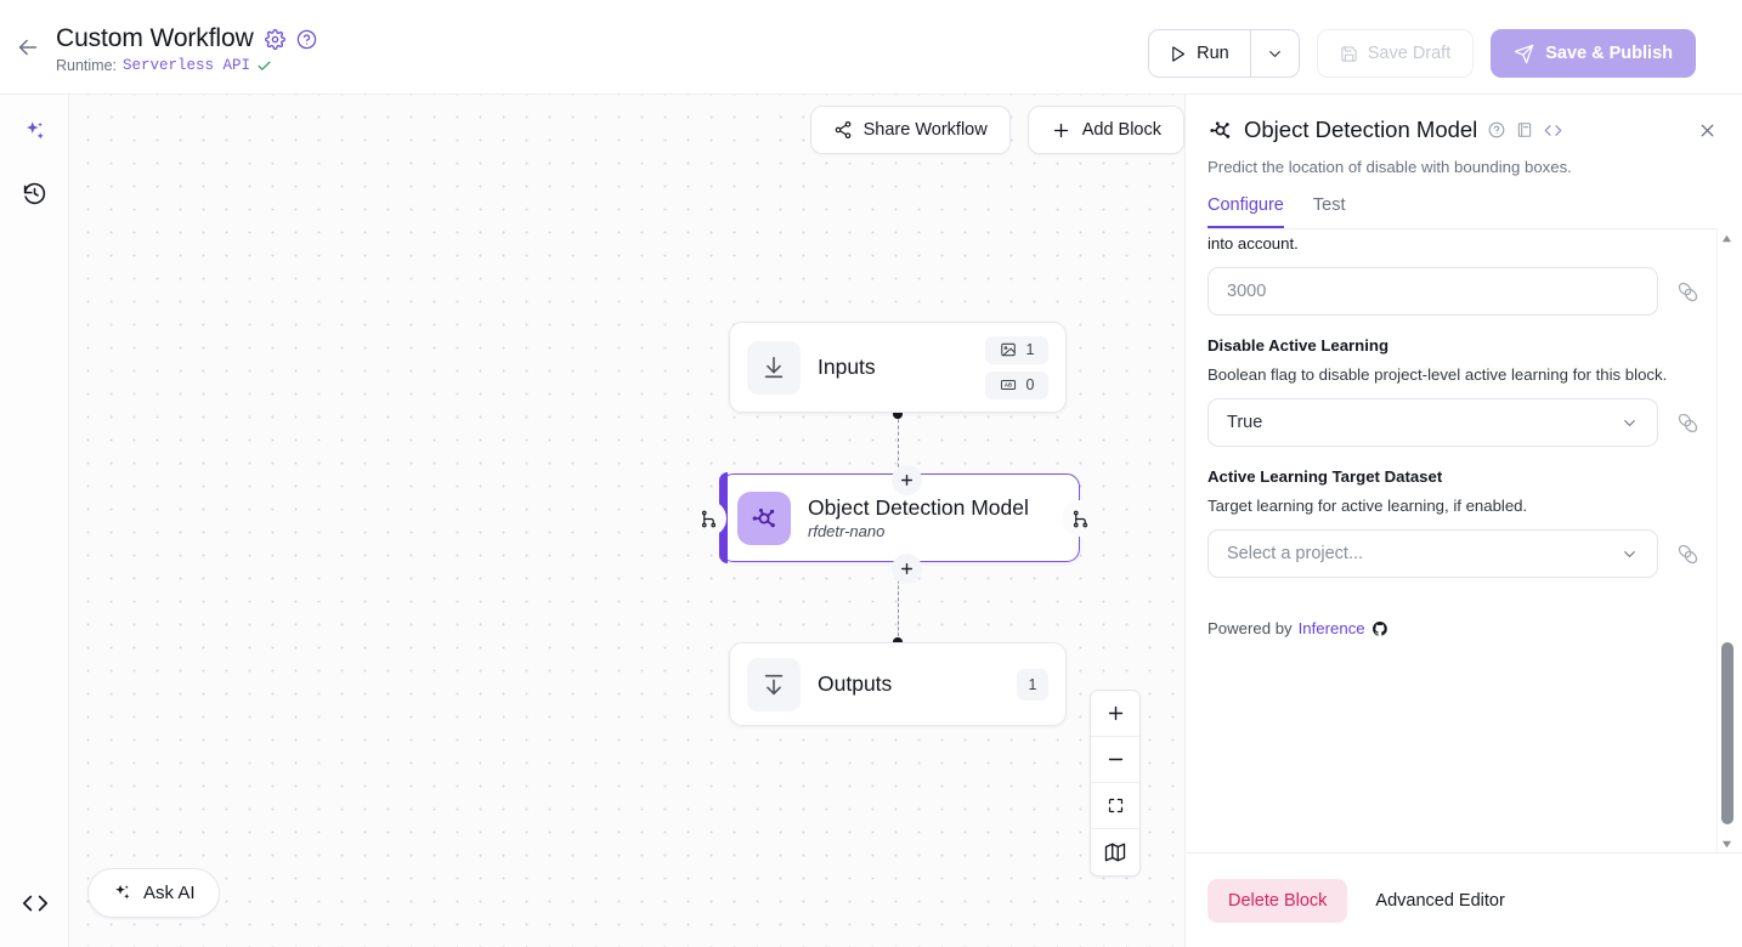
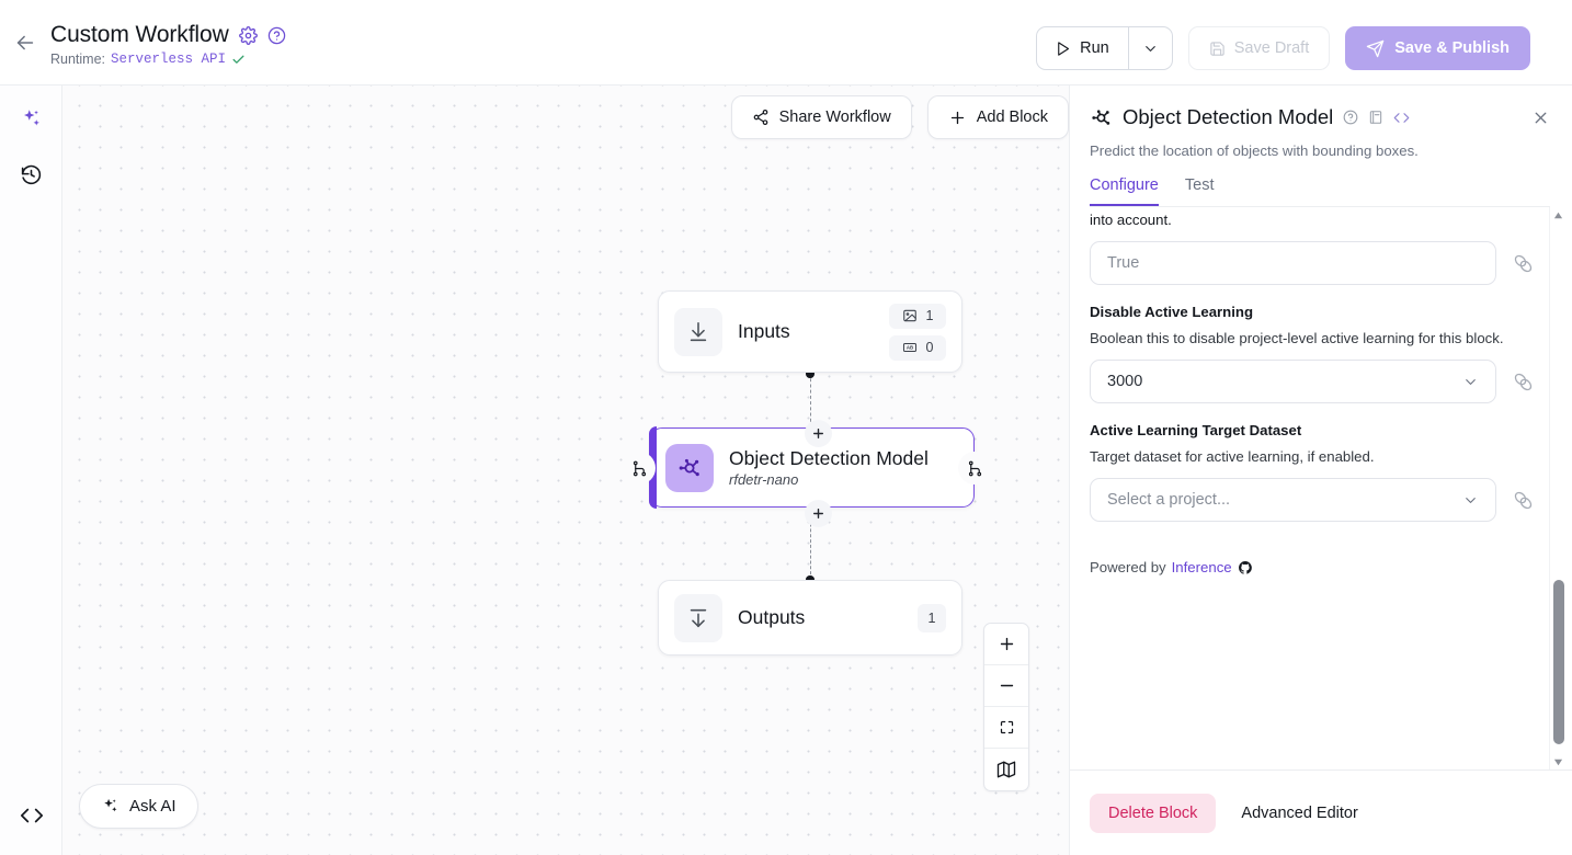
  Custom Workflow
  Runtime:
  Serverless API
  Run
  Save Draft
  Save & Publish
  Share Workflow
  Add Block
  Inputs
  1
  0
  Object Detection Model
  rfdetr-nano
  Outputs
  1
  Ask AI
  Object Detection Model
- Predict the location of disable with bounding boxes.
+ Predict the location of objects with bounding boxes.
  Configure
  Test
  into account.
- 3000
+ True
  Disable Active Learning
- Boolean flag to disable project-level active learning for this block.
+ Boolean this to disable project-level active learning for this block.
- True
+ 3000
  Active Learning Target Dataset
- Target learning for active learning, if enabled.
+ Target dataset for active learning, if enabled.
  Select a project...
  Powered by
  Inference
  Delete Block
  Advanced Editor
